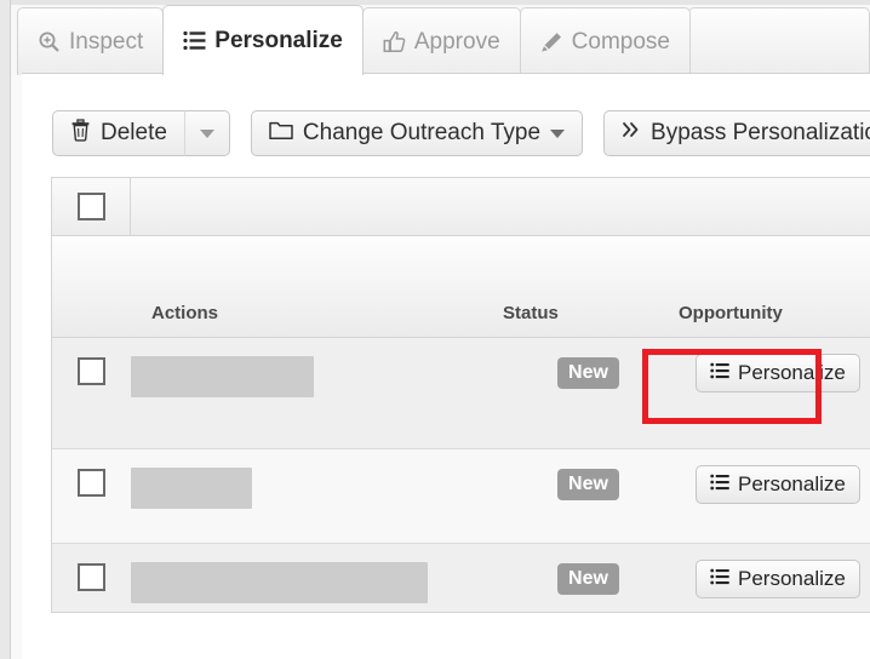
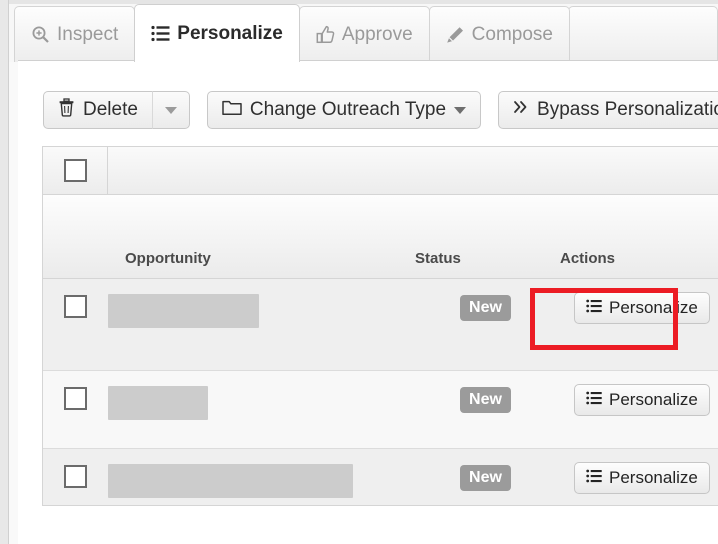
  Inspect
  Personalize
  Approve
  Compose
  Delete
  Change Outreach Type
  Bypass Personalizati
- Actions
+ Opportunity
  Status
- Opportunity
+ Actions
  New
  Personalize
  New
  Personalize
  New
  Personalize
